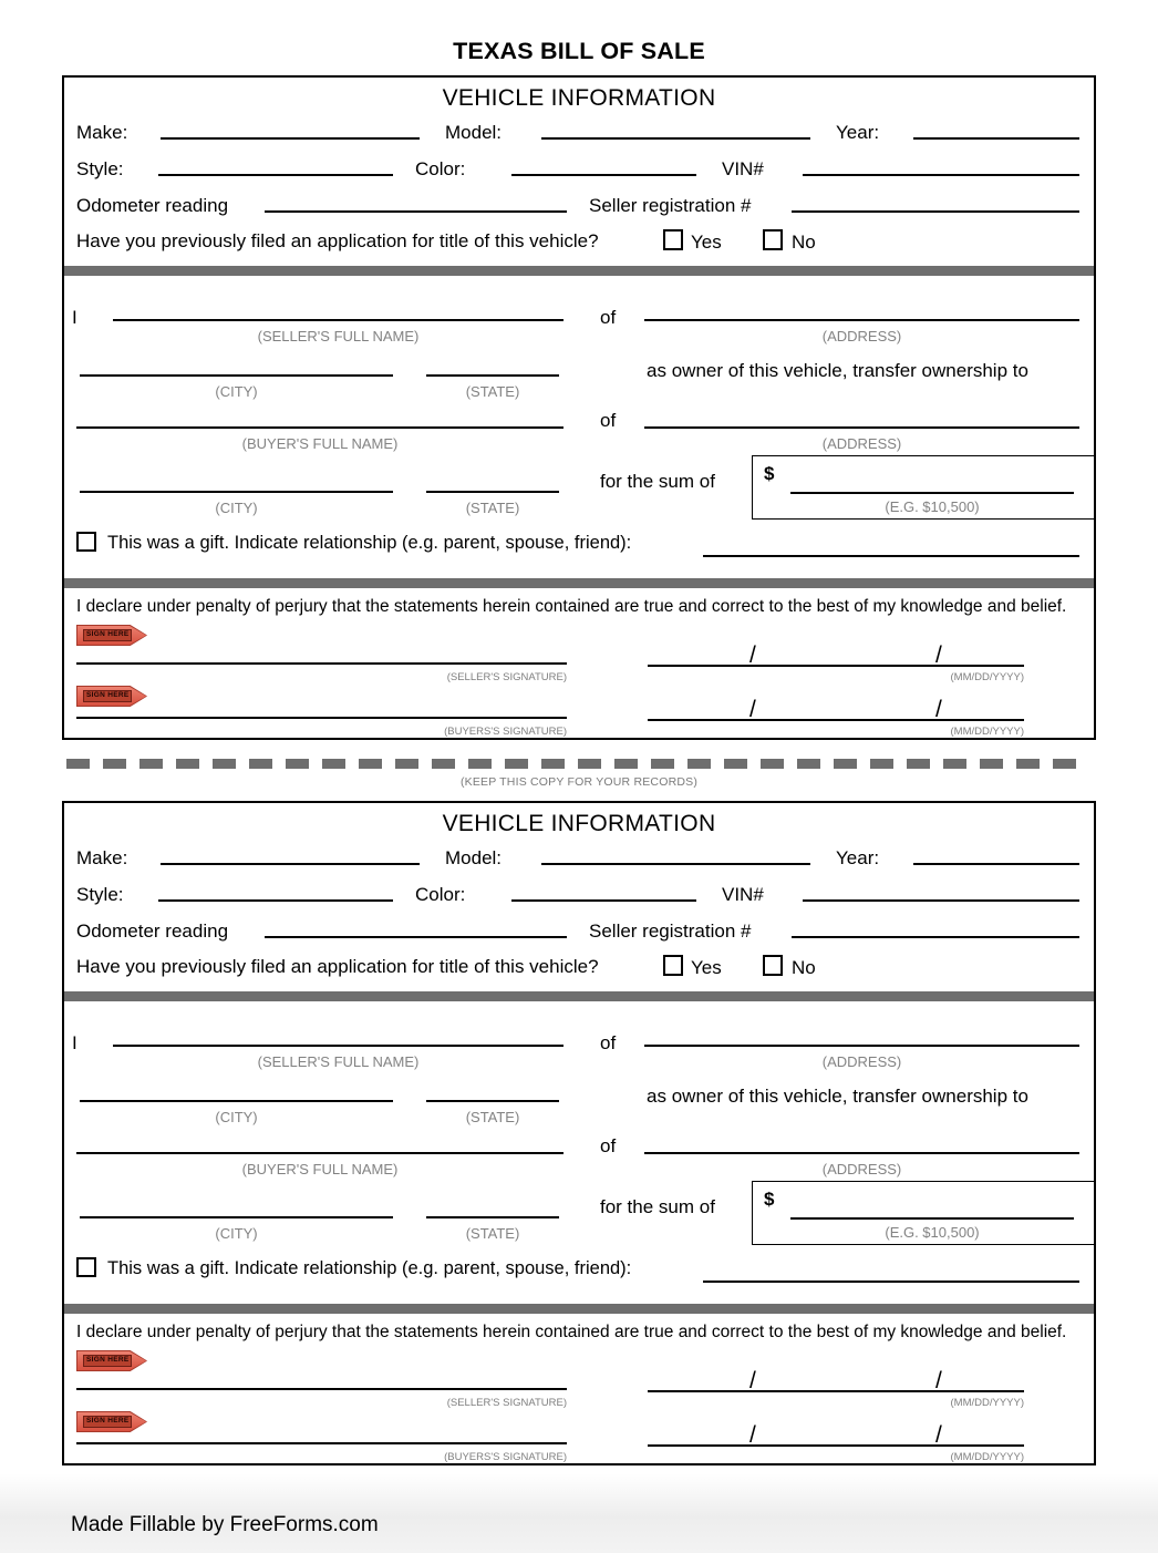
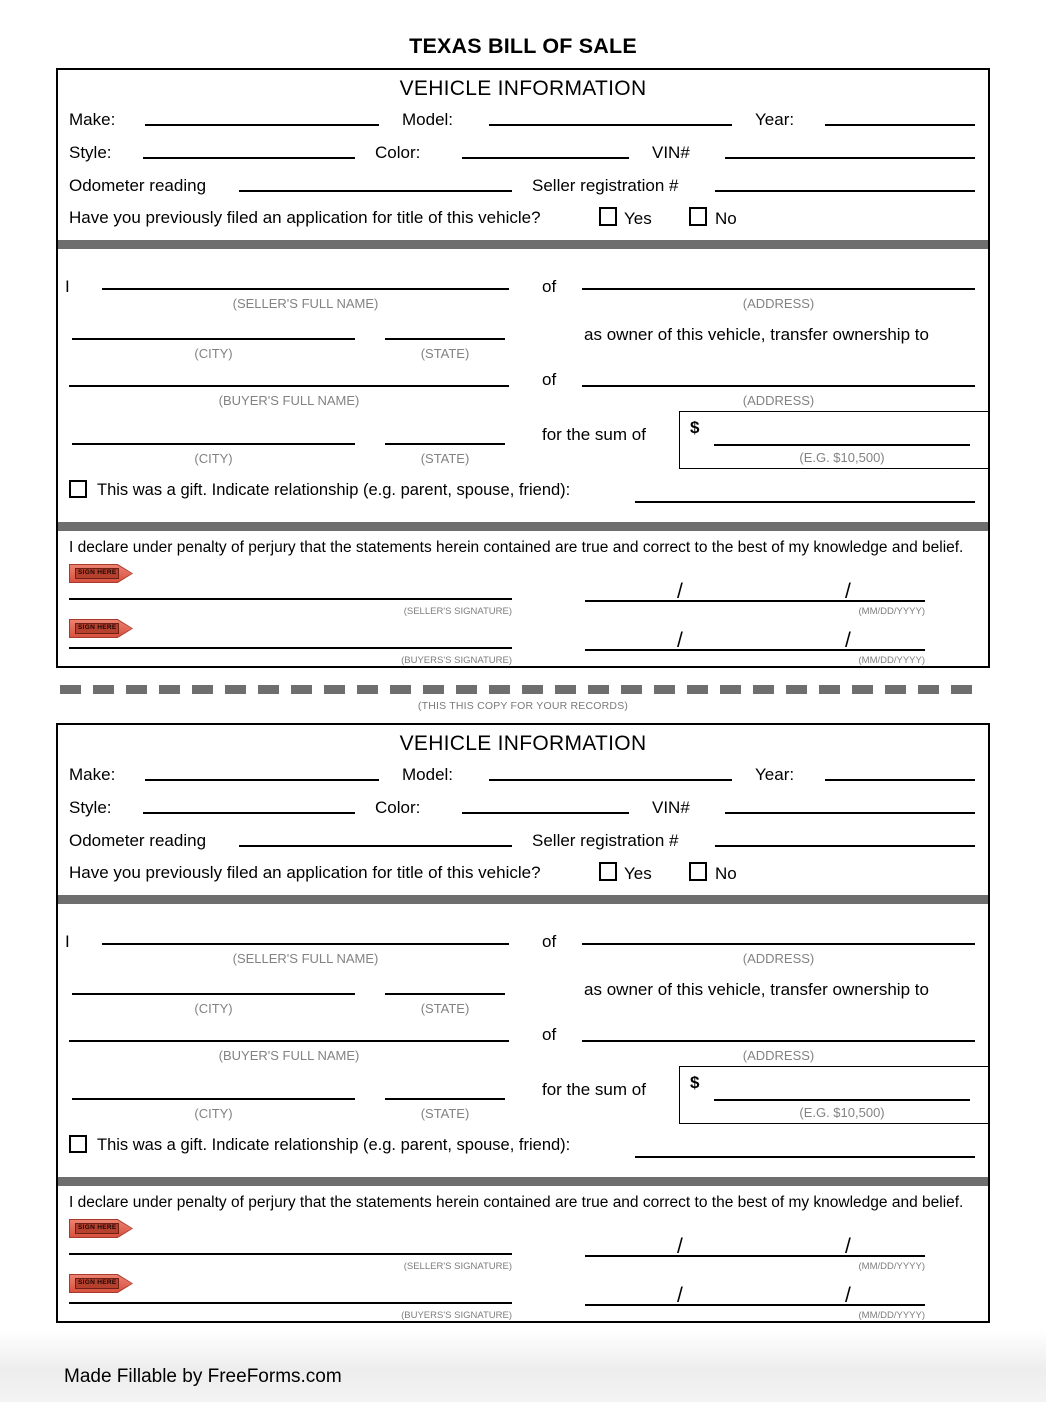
  TEXAS BILL OF SALE
  VEHICLE INFORMATION
  Make:
  Model:
  Year:
  Style:
  Color:
  VIN#
  Odometer reading
  Seller registration #
  Have you previously filed an application for title of this vehicle?
  Yes
  No
  I
  of
  (SELLER'S FULL NAME)
  (ADDRESS)
  as owner of this vehicle, transfer ownership to
  (CITY)
  (STATE)
  of
  (BUYER'S FULL NAME)
  (ADDRESS)
  for the sum of
  $
  (E.G. $10,500)
  (CITY)
  (STATE)
  This was a gift. Indicate relationship (e.g. parent, spouse, friend):
  I declare under penalty of perjury that the statements herein contained are true and correct to the best of my knowledge and belief.
  (SELLER'S SIGNATURE)
  /
  /
  (MM/DD/YYYY)
  (BUYERS'S SIGNATURE)
  /
  /
  (MM/DD/YYYY)
- (KEEP THIS COPY FOR YOUR RECORDS)
+ (THIS THIS COPY FOR YOUR RECORDS)
  VEHICLE INFORMATION
  Make:
  Model:
  Year:
  Style:
  Color:
  VIN#
  Odometer reading
  Seller registration #
  Have you previously filed an application for title of this vehicle?
  Yes
  No
  I
  of
  (SELLER'S FULL NAME)
  (ADDRESS)
  as owner of this vehicle, transfer ownership to
  (CITY)
  (STATE)
  of
  (BUYER'S FULL NAME)
  (ADDRESS)
  for the sum of
  $
  (E.G. $10,500)
  (CITY)
  (STATE)
  This was a gift. Indicate relationship (e.g. parent, spouse, friend):
  I declare under penalty of perjury that the statements herein contained are true and correct to the best of my knowledge and belief.
  (SELLER'S SIGNATURE)
  /
  /
  (MM/DD/YYYY)
  (BUYERS'S SIGNATURE)
  /
  /
  (MM/DD/YYYY)
  Made Fillable by FreeForms.com
